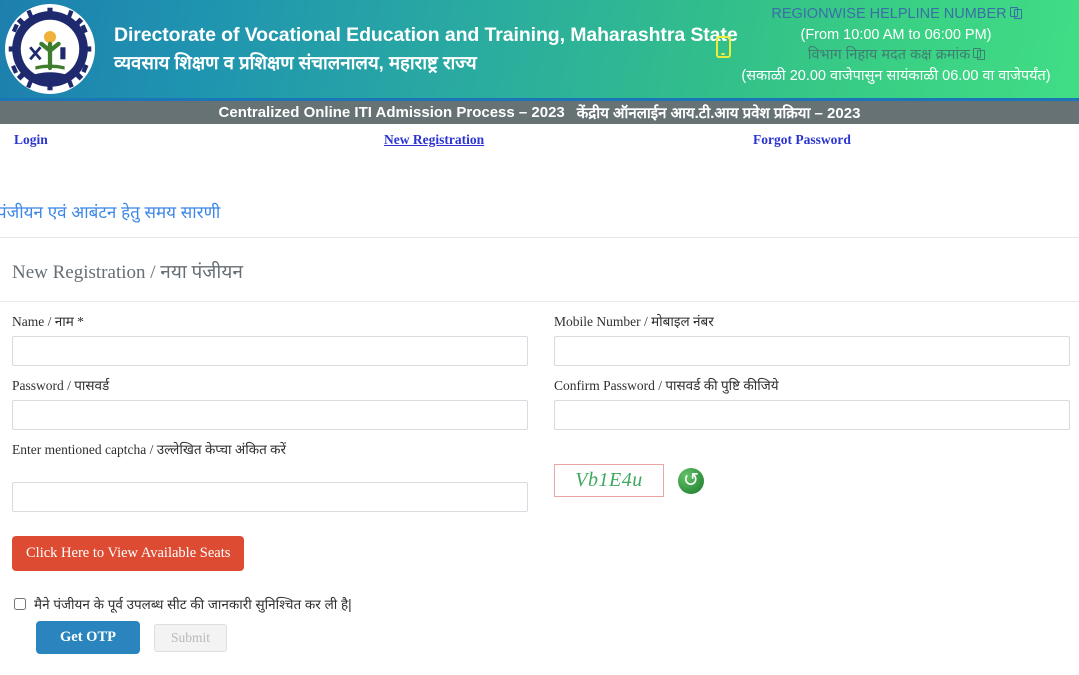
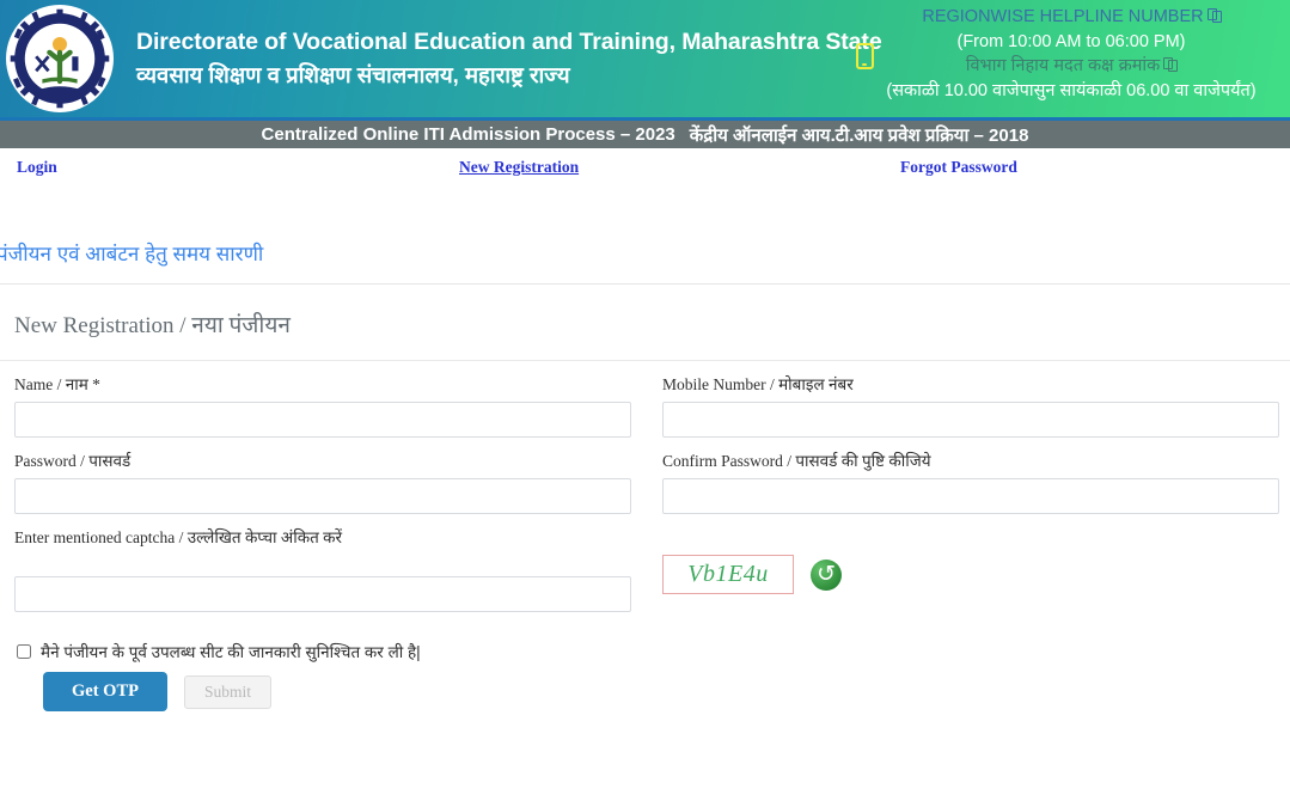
  Directorate of Vocational Education and Training, Maharashtra State
  व्यवसाय शिक्षण व प्रशिक्षण संचालनालय, महाराष्ट्र राज्य
  REGIONWISE HELPLINE NUMBER
  (From 10:00 AM to 06:00 PM)
  विभाग निहाय मदत कक्ष क्रमांक
- (सकाळी 20.00 वाजेपासुन सायंकाळी 06.00 वा वाजेपर्यंत)
+ (सकाळी 10.00 वाजेपासुन सायंकाळी 06.00 वा वाजेपर्यंत)
  Centralized Online ITI Admission Process – 2023
- केंद्रीय ऑनलाईन आय.टी.आय प्रवेश प्रक्रिया – 2023
+ केंद्रीय ऑनलाईन आय.टी.आय प्रवेश प्रक्रिया – 2018
  Login
  New Registration
  Forgot Password
  पंजीयन एवं आबंटन हेतु समय सारणी
  New Registration / नया पंजीयन
  Name / नाम *
  Mobile Number / मोबाइल नंबर
  Password / पासवर्ड
  Confirm Password / पासवर्ड की पुष्टि कीजिये
  Enter mentioned captcha / उल्लेखित केप्चा अंकित करें
  Vb1E4u
- Click Here to View Available Seats
  मैने पंजीयन के पूर्व उपलब्ध सीट की जानकारी सुनिश्चित कर ली है|
  Get OTP
  Submit
